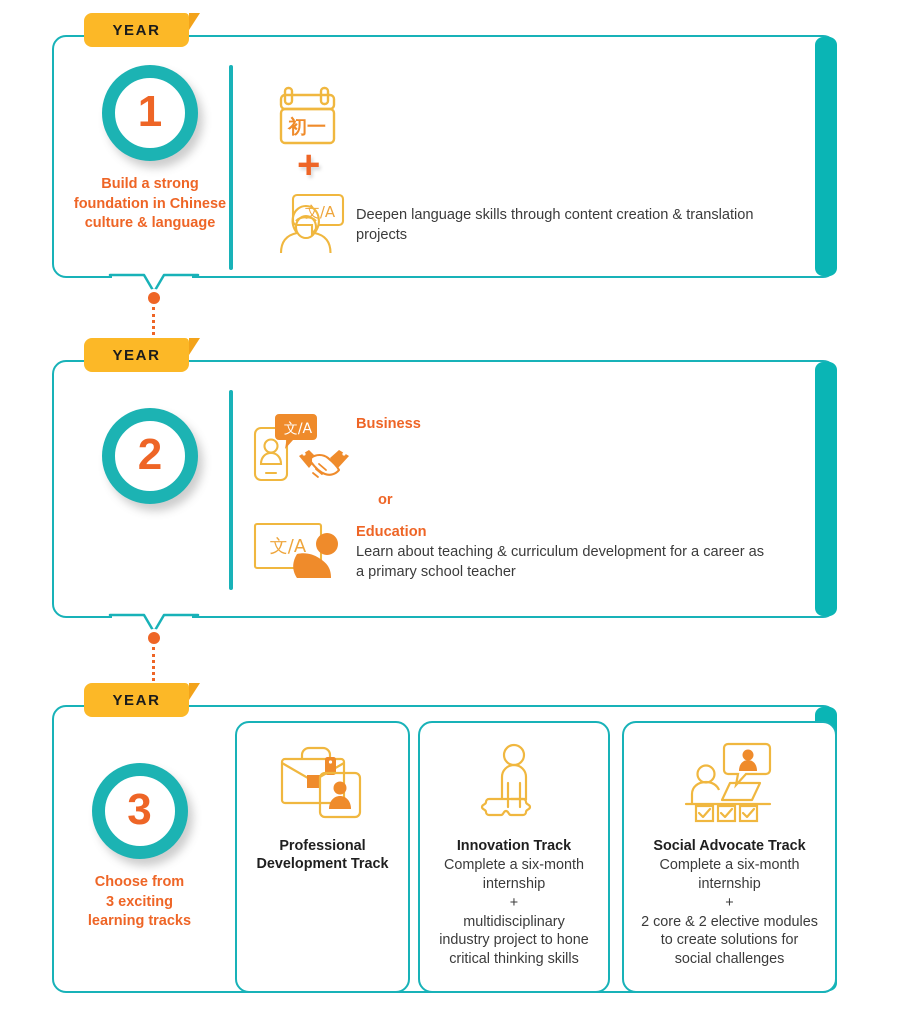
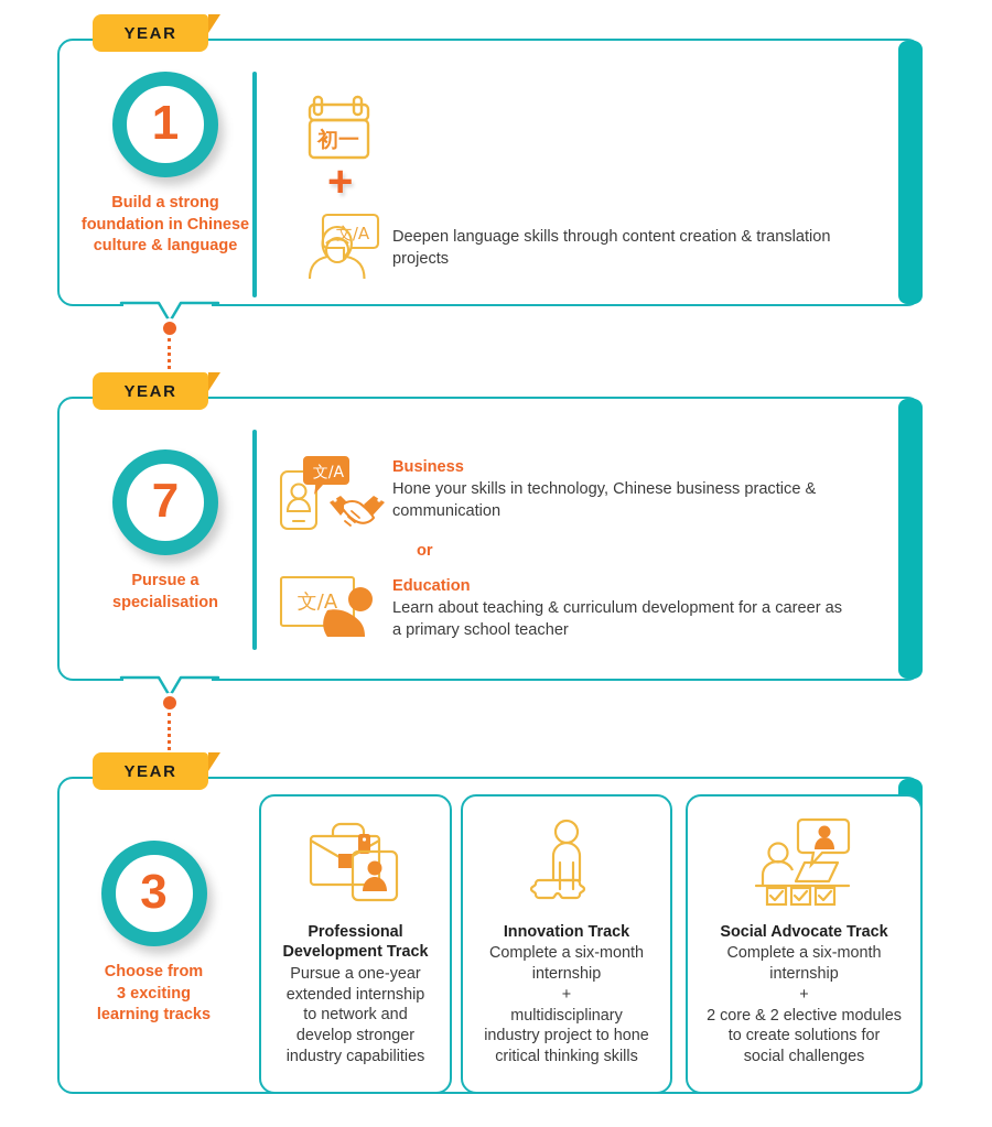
  YEAR
  1
  Build a strong
  foundation in Chinese
  culture & language
  初一
  +
  文/A
  Deepen language skills through content creation & translation projects
  YEAR
- 2
+ 7
+ Pursue a
+ specialisation
  文/A
  Business
+ Hone your skills in technology, Chinese business practice & communication
  or
  文/A
  Education
  Learn about teaching & curriculum development for a career as a primary school teacher
  YEAR
  3
  Choose from
  3 exciting
  learning tracks
  Professional
  Development Track
+ Pursue a one-year
+ extended internship
+ to network and
+ develop stronger
+ industry capabilities
  Innovation Track
  Complete a six-month
  internship
  +
  multidisciplinary
  industry project to hone
  critical thinking skills
  Social Advocate Track
  Complete a six-month
  internship
  +
  2 core & 2 elective modules
  to create solutions for
  social challenges
